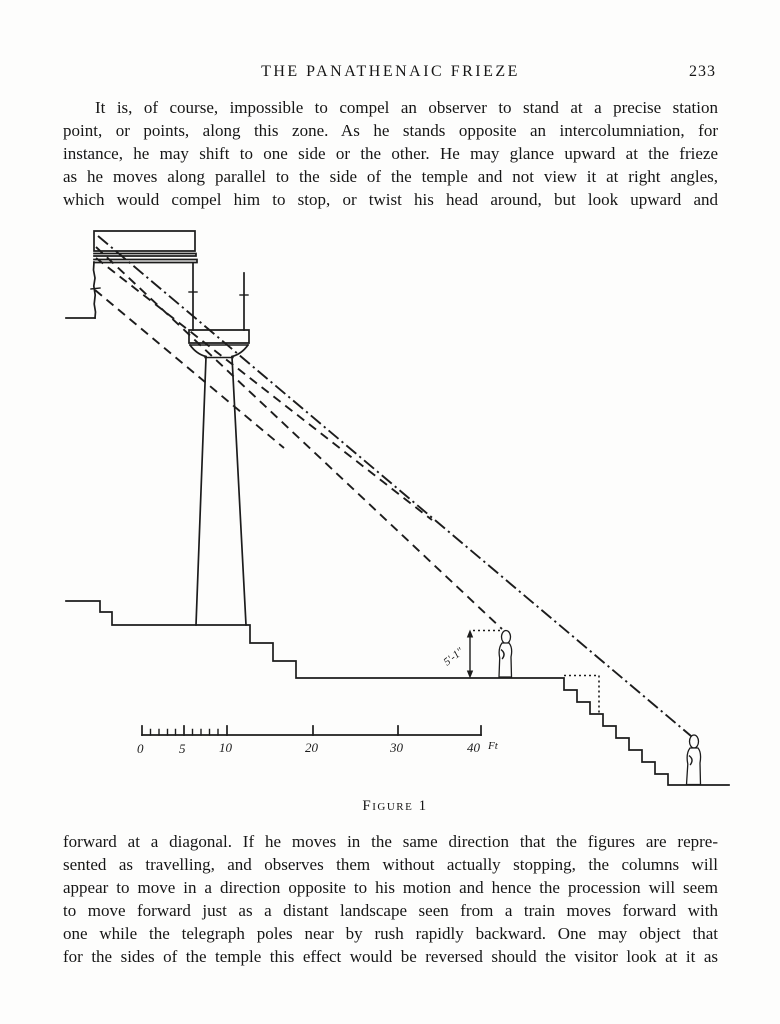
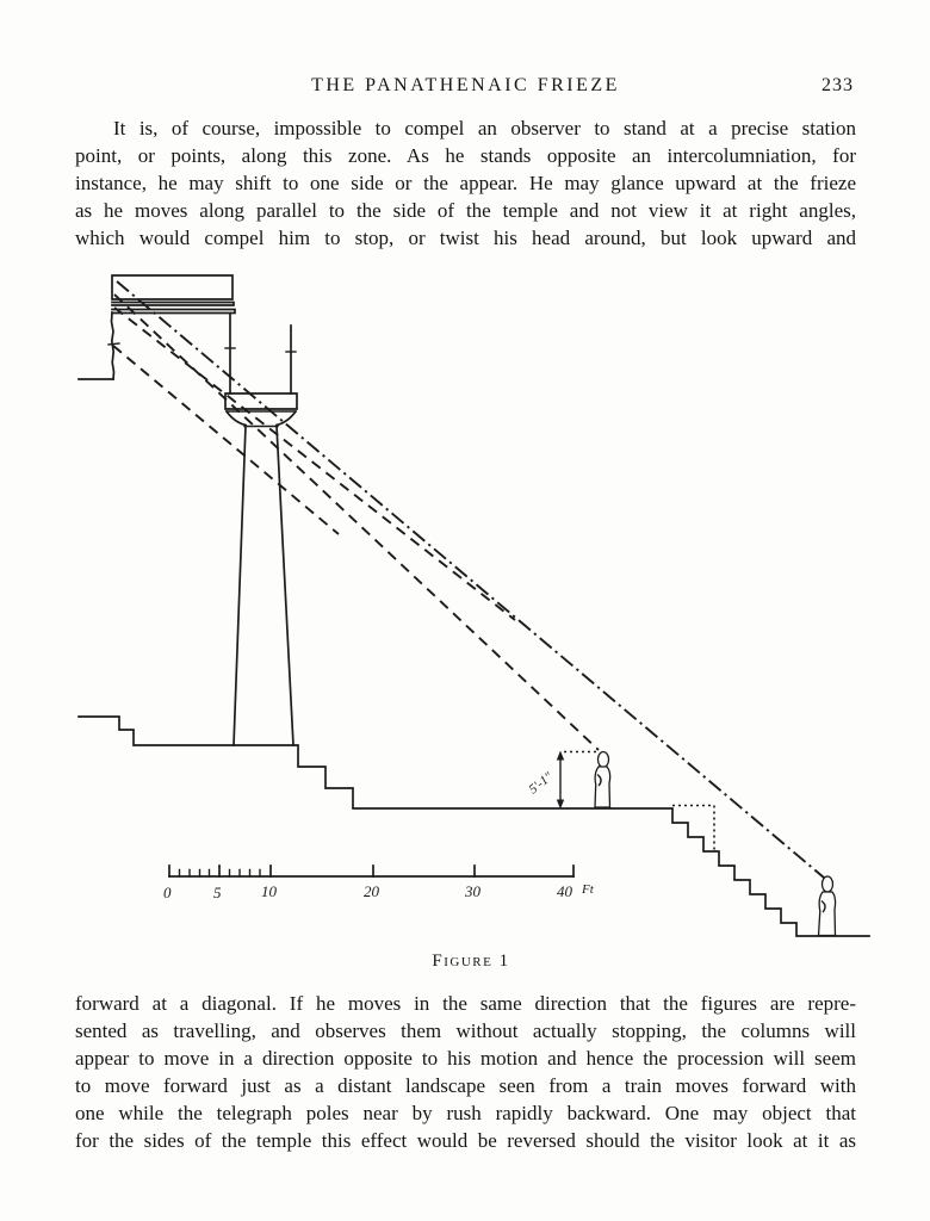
  THE PANATHENAIC FRIEZE
  233
  It is, of course, impossible to compel an observer to stand at a precise station
  point, or points, along this zone. As he stands opposite an intercolumniation, for
- instance, he may shift to one side or the other. He may glance upward at the frieze
+ instance, he may shift to one side or the appear. He may glance upward at the frieze
  as he moves along parallel to the side of the temple and not view it at right angles,
  which would compel him to stop, or twist his head around, but look upward and
  0
  5
  10
  20
  30
  40
  Ft
  Figure 1
  forward at a diagonal. If he moves in the same direction that the figures are repre-
  sented as travelling, and observes them without actually stopping, the columns will
  appear to move in a direction opposite to his motion and hence the procession will seem
  to move forward just as a distant landscape seen from a train moves forward with
  one while the telegraph poles near by rush rapidly backward. One may object that
  for the sides of the temple this effect would be reversed should the visitor look at it as
